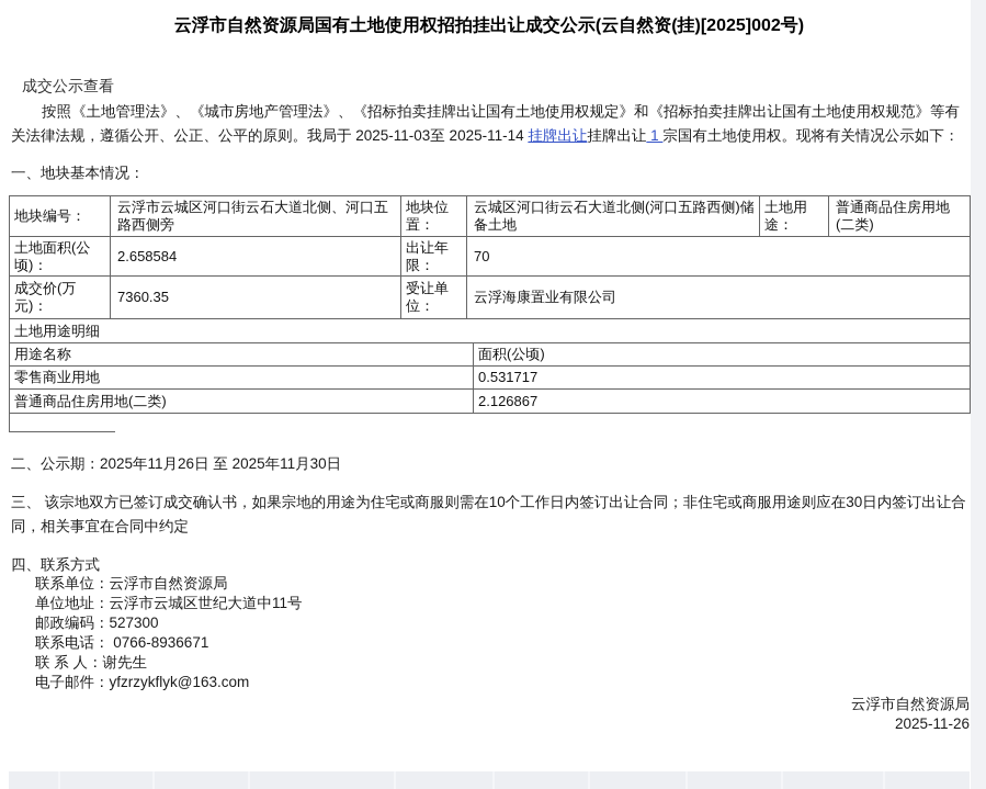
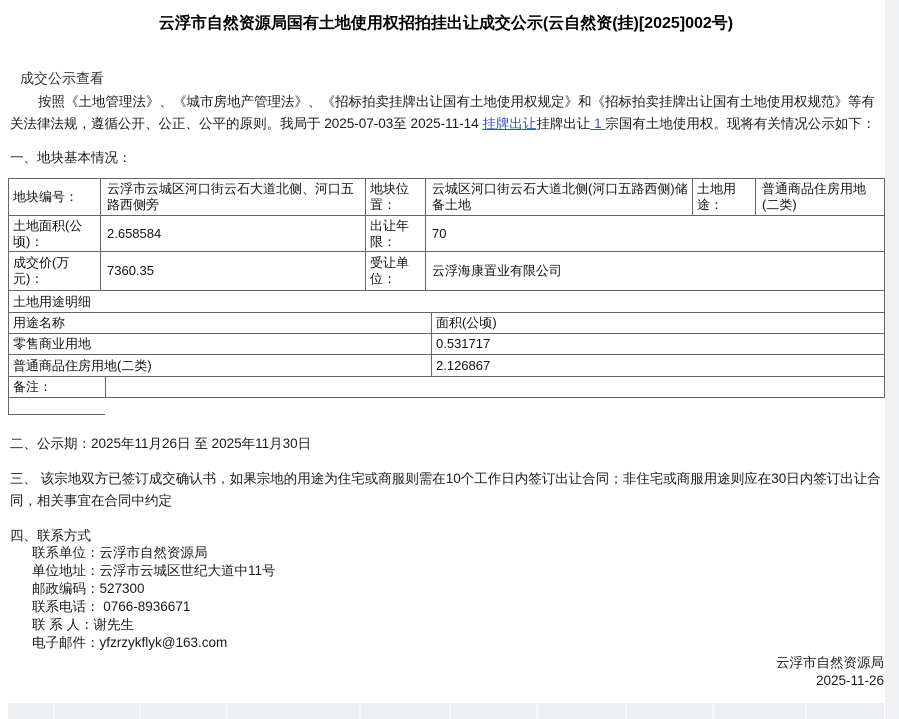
  云浮市自然资源局国有土地使用权招拍挂出让成交公示(云自然资(挂)[2025]002号)
  成交公示查看
- 按照《土地管理法》、《城市房地产管理法》、《招标拍卖挂牌出让国有土地使用权规定》和《招标拍卖挂牌出让国有土地使用权规范》等有关法律法规，遵循公开、公正、公平的原则。我局于 2025-11-03至 2025-11-14 挂牌出让挂牌出让 1 宗国有土地使用权。现将有关情况公示如下：
+ 按照《土地管理法》、《城市房地产管理法》、《招标拍卖挂牌出让国有土地使用权规定》和《招标拍卖挂牌出让国有土地使用权规范》等有关法律法规，遵循公开、公正、公平的原则。我局于 2025-07-03至 2025-11-14 挂牌出让挂牌出让 1 宗国有土地使用权。现将有关情况公示如下：
  一、地块基本情况：
  地块编号：
  云浮市云城区河口街云石大道北侧、河口五路西侧旁
  地块位置：
  云城区河口街云石大道北侧(河口五路西侧)储备土地
  土地用途：
  普通商品住房用地(二类)
  土地面积(公顷)：
  2.658584
  出让年限：
  70
  成交价(万元)：
  7360.35
  受让单位：
  云浮海康置业有限公司
  土地用途明细
  用途名称
  面积(公顷)
  零售商业用地
  0.531717
  普通商品住房用地(二类)
  2.126867
+ 备注：
  二、公示期：2025年11月26日 至 2025年11月30日
  三、 该宗地双方已签订成交确认书，如果宗地的用途为住宅或商服则需在10个工作日内签订出让合同；非住宅或商服用途则应在30日内签订出让合同，相关事宜在合同中约定
  四、联系方式
  联系单位：云浮市自然资源局
  单位地址：云浮市云城区世纪大道中11号
  邮政编码：527300
  联系电话： 0766-8936671
  联 系 人：谢先生
  电子邮件：yfzrzykflyk@163.com
  云浮市自然资源局
  2025-11-26
